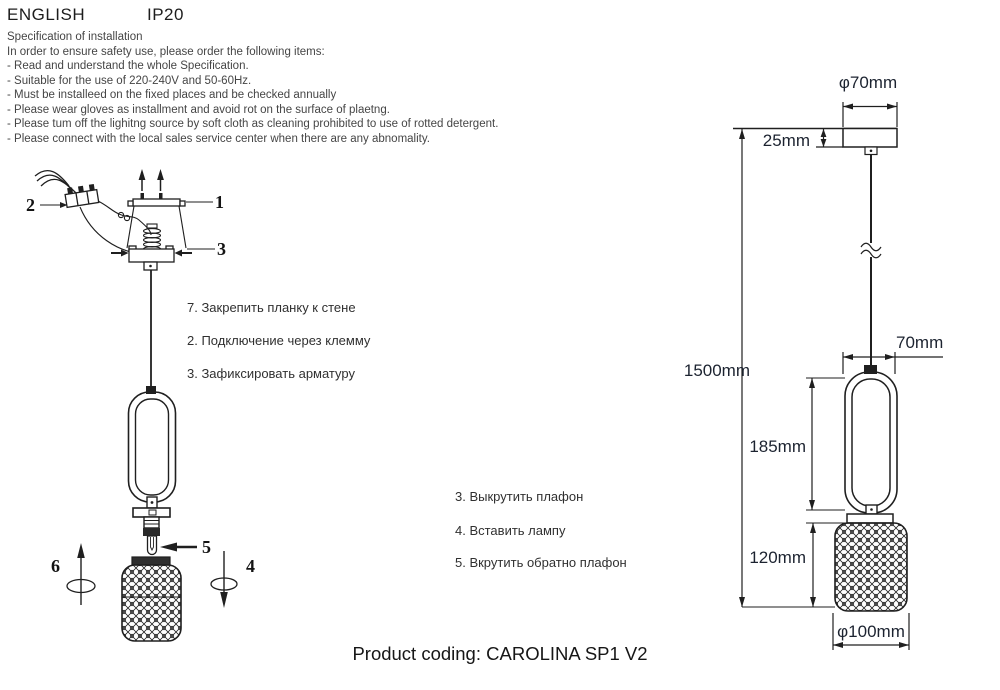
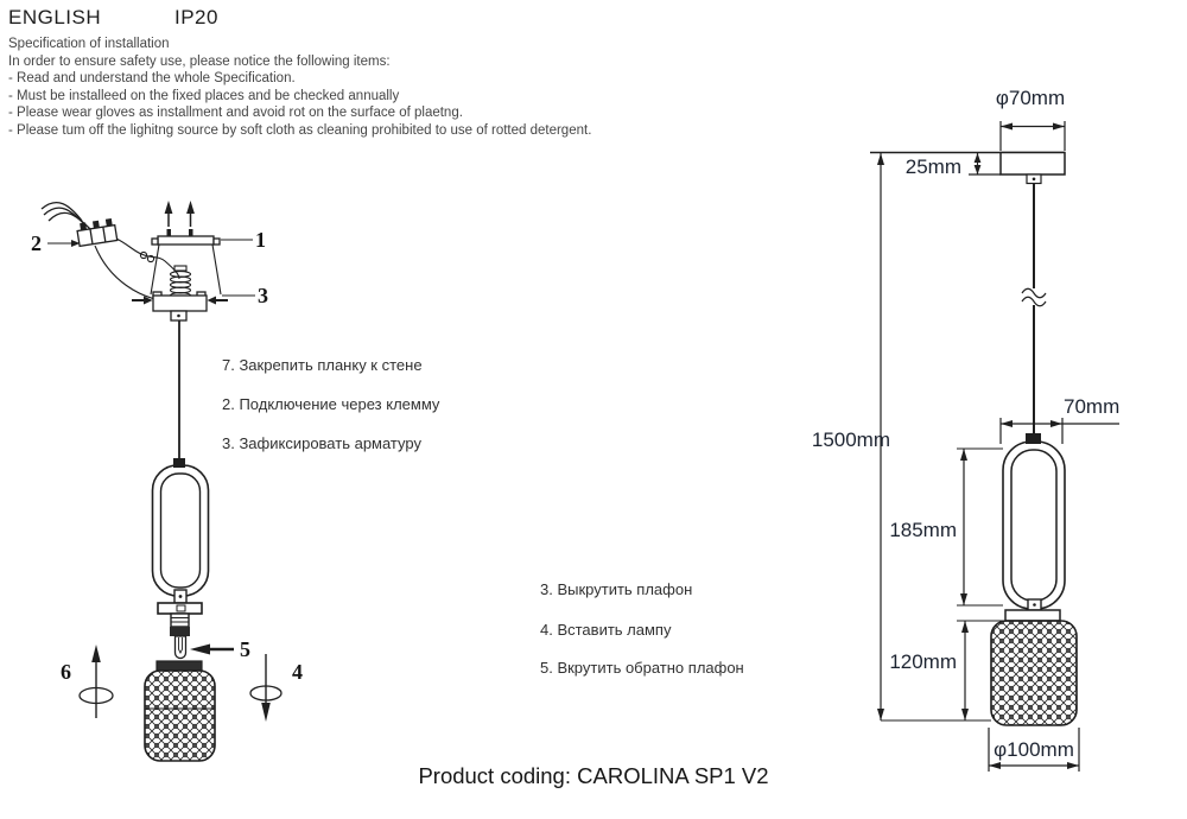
  ENGLISH
  IP20
  Specification of installation
- In order to ensure safety use, please order the following items:
+ In order to ensure safety use, please notice the following items:
  - Read and understand the whole Specification.
- - Suitable for the use of 220-240V and 50-60Hz.
  - Must be installeed on the fixed places and be checked annually
  - Please wear gloves as installment and avoid rot on the surface of plaetng.
  - Please tum off the lighitng source by soft cloth as cleaning prohibited to use of rotted detergent.
- - Please connect with the local sales service center when there are any abnomality.
  7. Закрепить планку к стене
  2. Подключение через клемму
  3. Зафиксировать арматуру
  3. Выкрутить плафон
  4. Вставить лампу
  5. Вкрутить обратно плафон
  1
  2
  3
  5
  6
  4
  φ70mm
  25mm
  1500mm
  70mm
  185mm
  120mm
  φ100mm
  Product coding: CAROLINA SP1 V2
